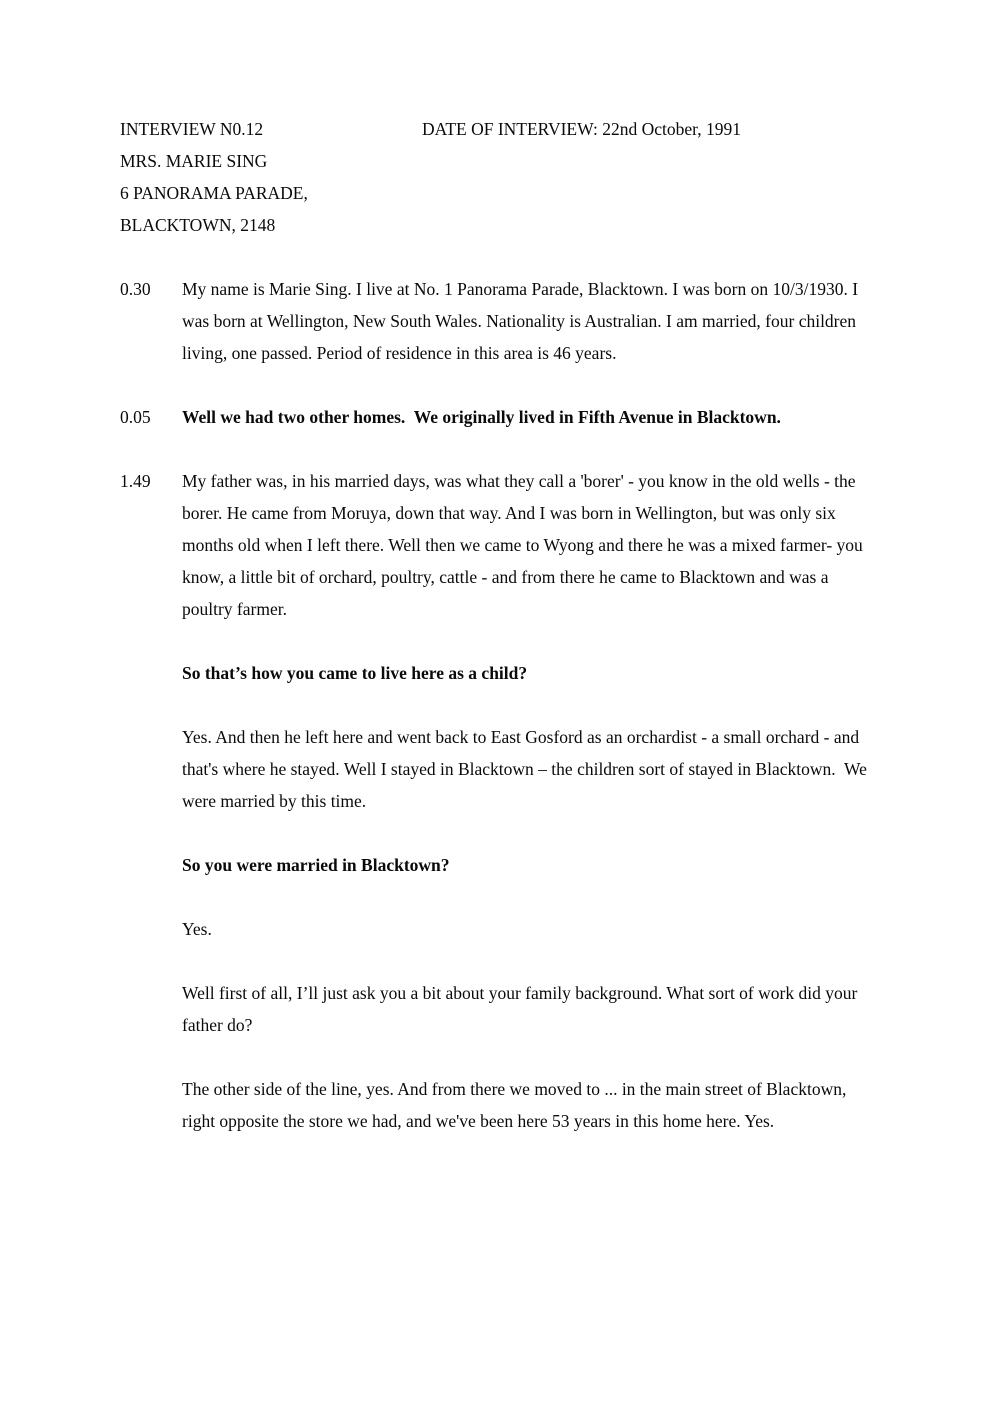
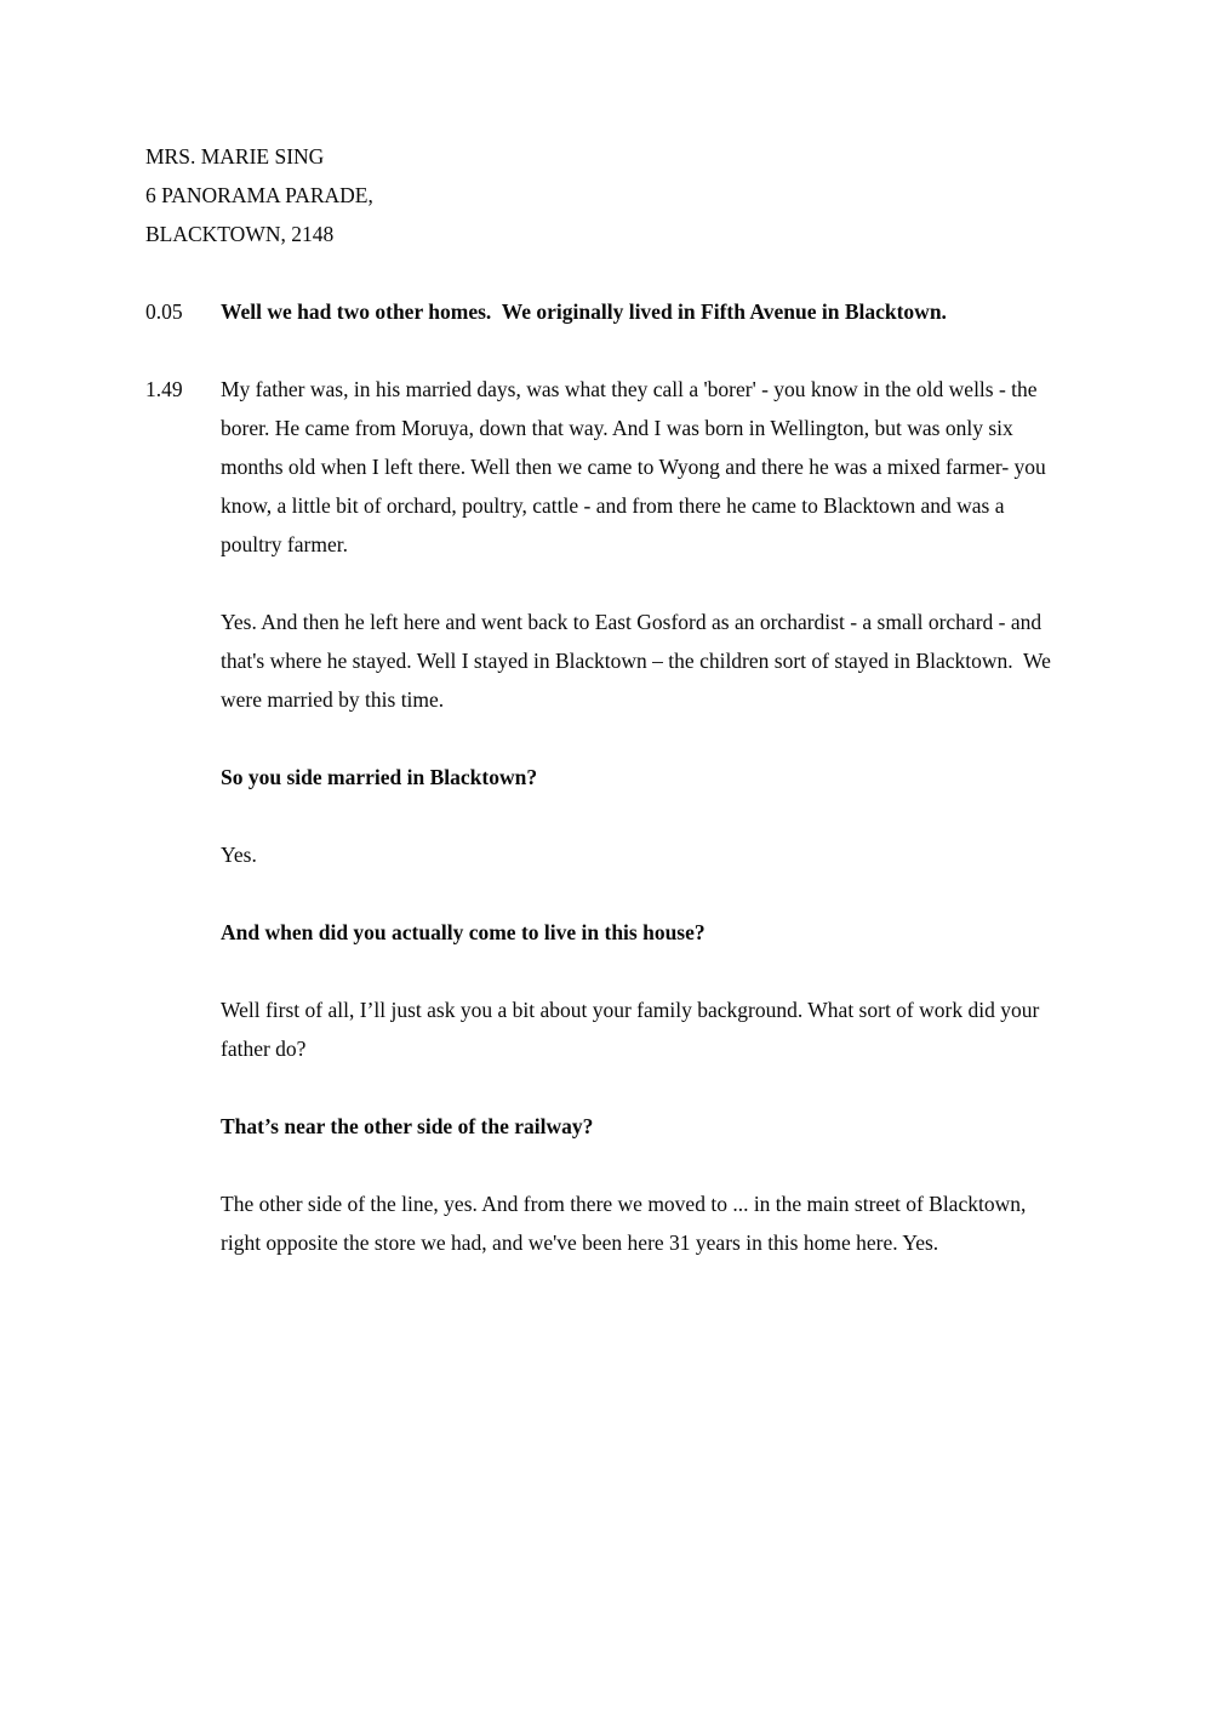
- INTERVIEW N0.12
- DATE OF INTERVIEW: 22nd October, 1991
  MRS. MARIE SING
  6 PANORAMA PARADE,
  BLACKTOWN, 2148
- 0.30
- My name is Marie Sing. I live at No. 1 Panorama Parade, Blacktown. I was born on 10/3/1930. I was born at Wellington, New South Wales. Nationality is Australian. I am married, four children living, one passed. Period of residence in this area is 46 years.
  0.05
  Well we had two other homes. We originally lived in Fifth Avenue in Blacktown.
  1.49
  My father was, in his married days, was what they call a 'borer' - you know in the old wells - the borer. He came from Moruya, down that way. And I was born in Wellington, but was only six months old when I left there. Well then we came to Wyong and there he was a mixed farmer- you know, a little bit of orchard, poultry, cattle - and from there he came to Blacktown and was a poultry farmer.
- So that’s how you came to live here as a child?
  Yes. And then he left here and went back to East Gosford as an orchardist - a small orchard - and that's where he stayed. Well I stayed in Blacktown – the children sort of stayed in Blacktown. We were married by this time.
- So you were married in Blacktown?
+ So you side married in Blacktown?
  Yes.
+ And when did you actually come to live in this house?
  Well first of all, I’ll just ask you a bit about your family background. What sort of work did your father do?
+ That’s near the other side of the railway?
- The other side of the line, yes. And from there we moved to ... in the main street of Blacktown, right opposite the store we had, and we've been here 53 years in this home here. Yes.
+ The other side of the line, yes. And from there we moved to ... in the main street of Blacktown, right opposite the store we had, and we've been here 31 years in this home here. Yes.
